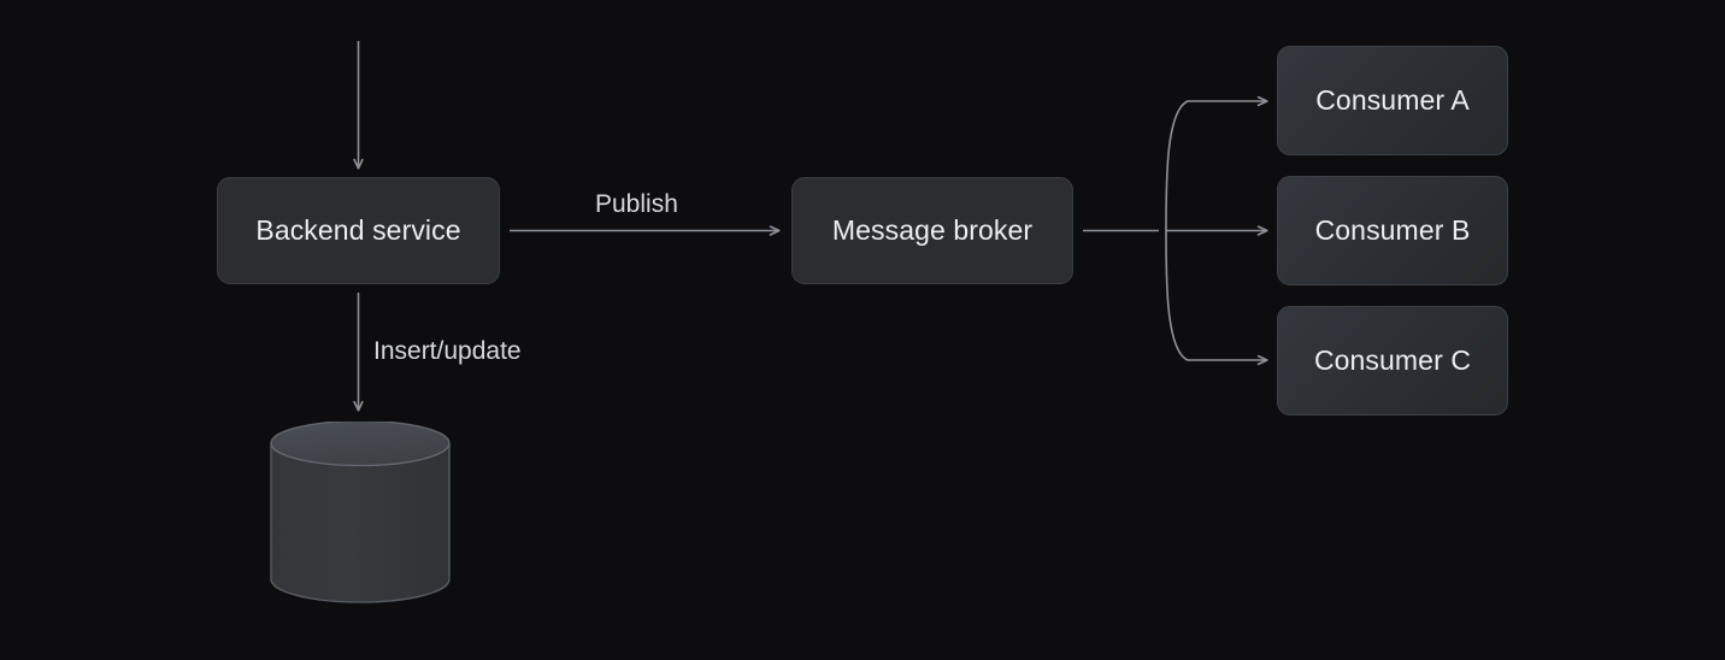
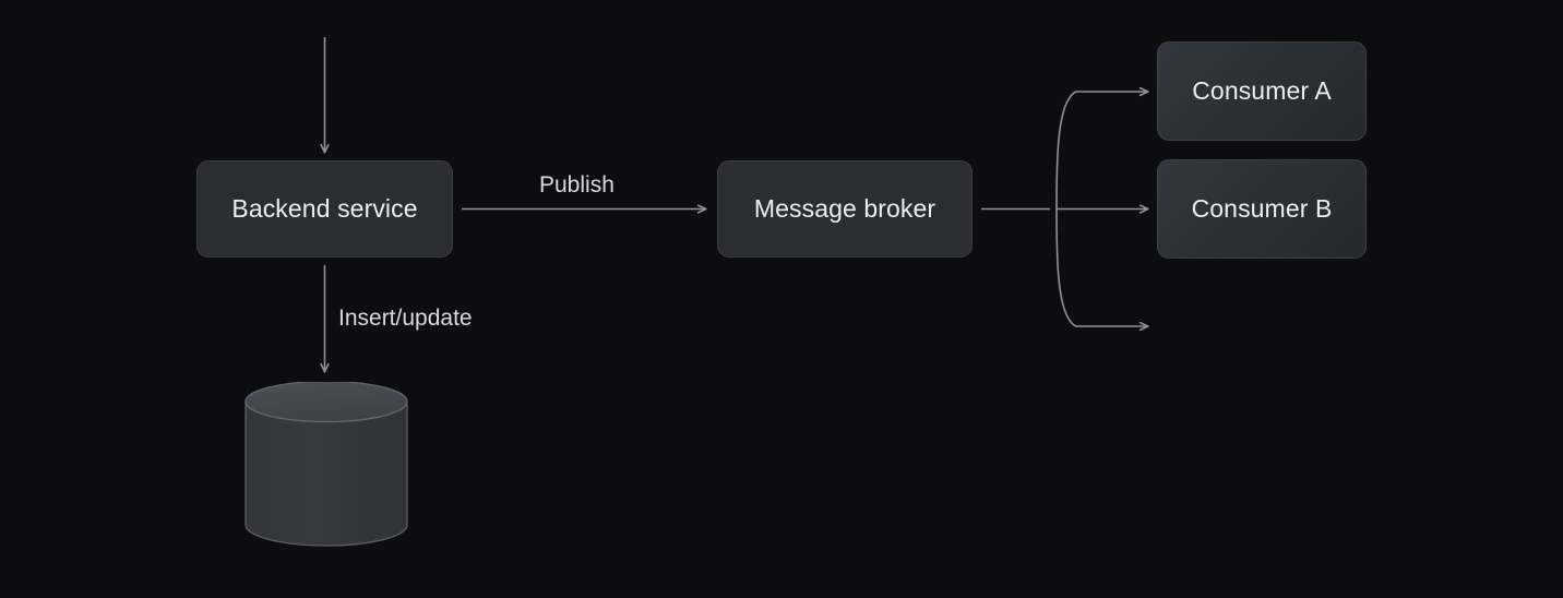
  Backend service
  Message broker
  Consumer A
  Consumer B
- Consumer C
  Publish
  Insert/update
